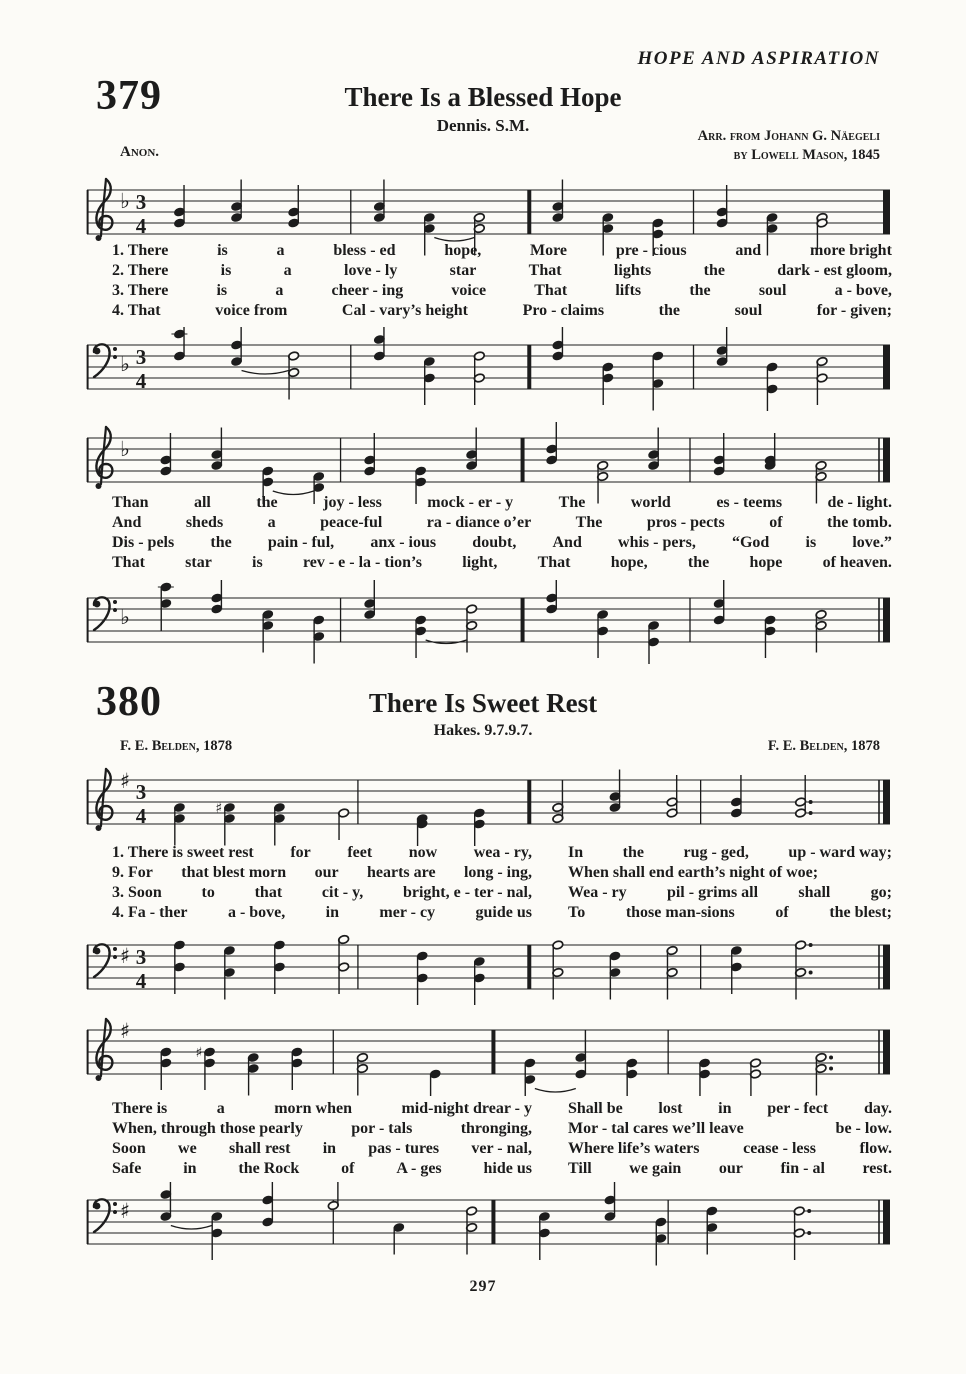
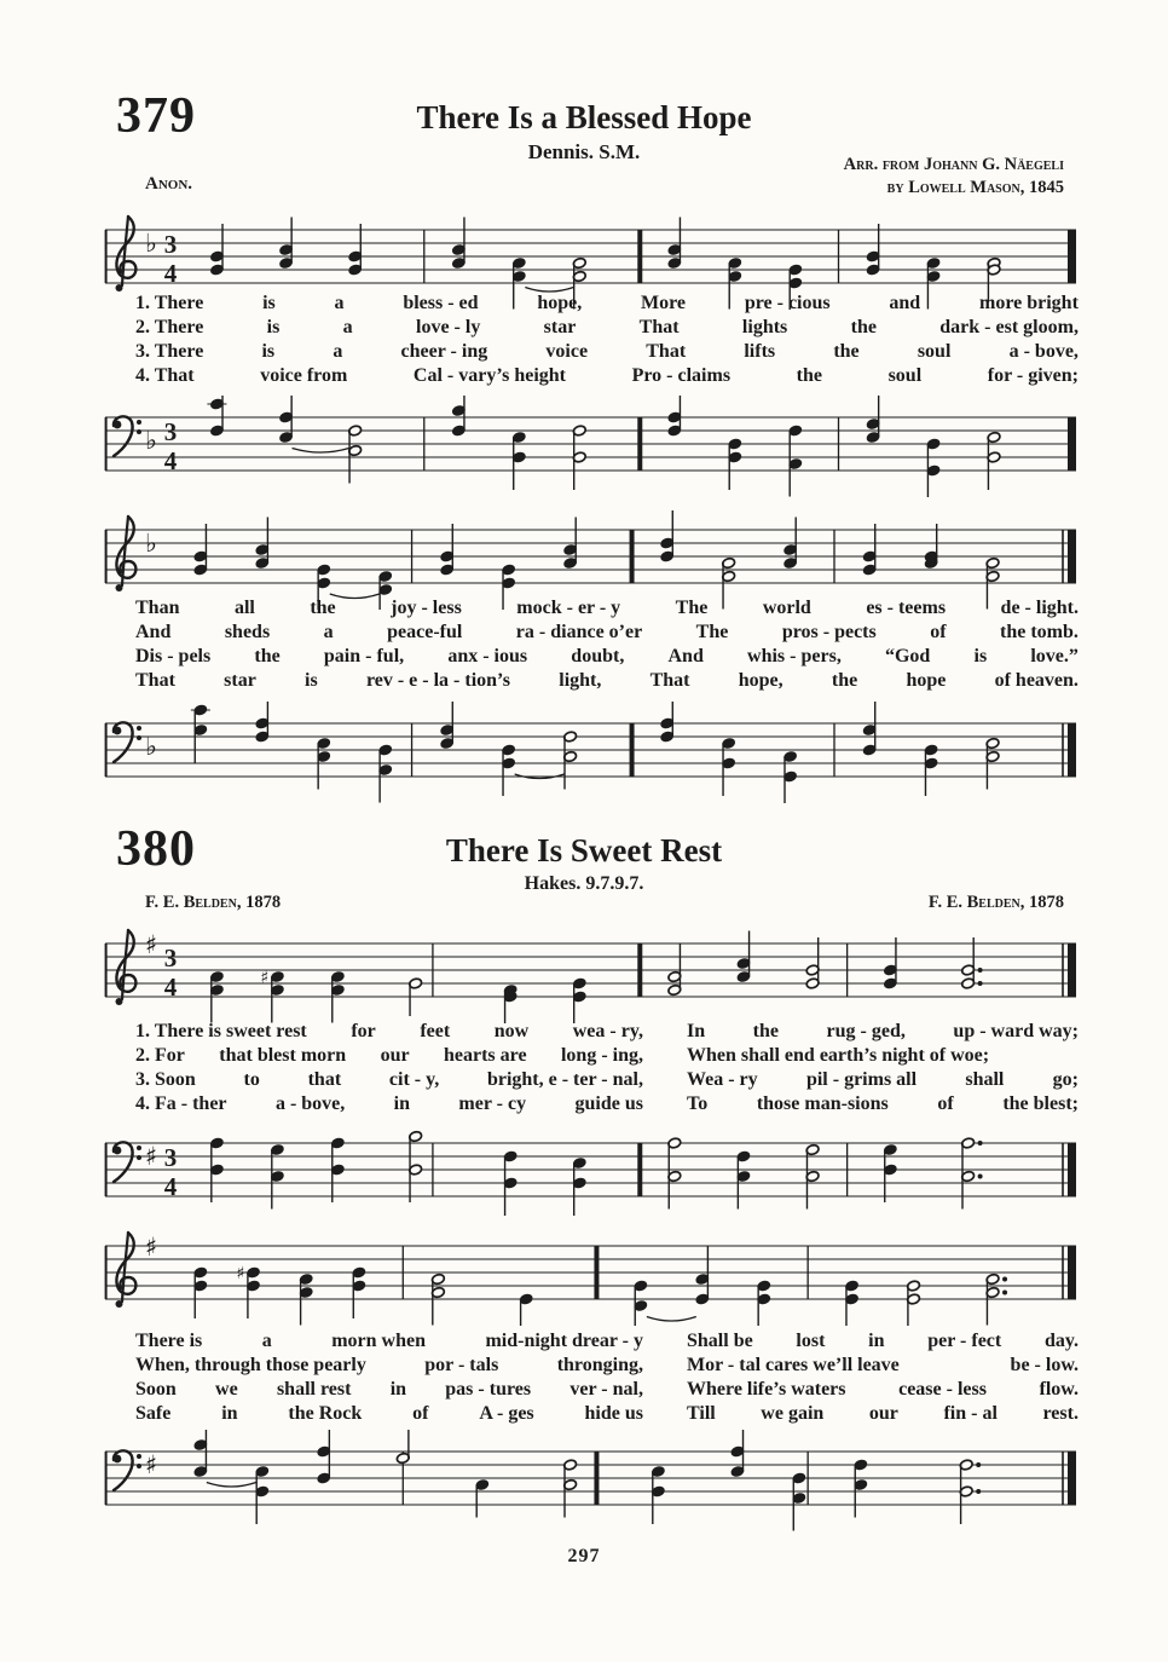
- HOPE AND ASPIRATION
  379
  There Is a Blessed Hope
  Dennis. S.M.
  Anon.
  Arr. from Johann G. Näegeli
  by Lowell Mason, 1845
  ♭
  3
  4
  1. There
  is
  a
  bless - ed
  hope,
  More
  pre - cious
  and
  more bright
  2. There
  is
  a
  love - ly
  star
  That
  lights
  the
  dark - est gloom,
  3. There
  is
  a
  cheer - ing
  voice
  That
  lifts
  the
  soul
  a - bove,
  4. That
  voice from
  Cal - vary’s height
  Pro - claims
  the
  soul
  for - given;
  ♭
  3
  4
  ♭
  Than
  all
  the
  joy - less
  mock - er - y
  The
  world
  es - teems
  de - light.
  And
  sheds
  a
  peace-ful
  ra - diance o’er
  The
  pros - pects
  of
  the tomb.
  Dis - pels
  the
  pain - ful,
  anx - ious
  doubt,
  And
  whis - pers,
  “God
  is
  love.”
  That
  star
  is
  rev - e - la - tion’s
  light,
  That
  hope,
  the
  hope
  of heaven.
  ♭
  380
  There Is Sweet Rest
  Hakes. 9.7.9.7.
  F. E. Belden, 1878
  F. E. Belden, 1878
  ♯
  3
  4
  ♯
  1. There is sweet rest
  for
  feet
  now
  wea - ry,
  In
  the
  rug - ged,
  up - ward way;
- 9. For
+ 2. For
  that blest morn
  our
  hearts are
  long - ing,
  When shall end earth’s night of woe;
  3. Soon
  to
  that
  cit - y,
  bright, e - ter - nal,
  Wea - ry
  pil - grims all
  shall
  go;
  4. Fa - ther
  a - bove,
  in
  mer - cy
  guide us
  To
  those man-sions
  of
  the blest;
  ♯
  3
  4
  ♯
  ♯
  There is
  a
  morn when
  mid-night drear - y
  Shall be
  lost
  in
  per - fect
  day.
  When, through those pearly
  por - tals
  thronging,
  Mor - tal cares we’ll leave
  be - low.
  Soon
  we
  shall rest
  in
  pas - tures
  ver - nal,
  Where life’s waters
  cease - less
  flow.
  Safe
  in
  the Rock
  of
  A - ges
  hide us
  Till
  we gain
  our
  fin - al
  rest.
  ♯
  297
